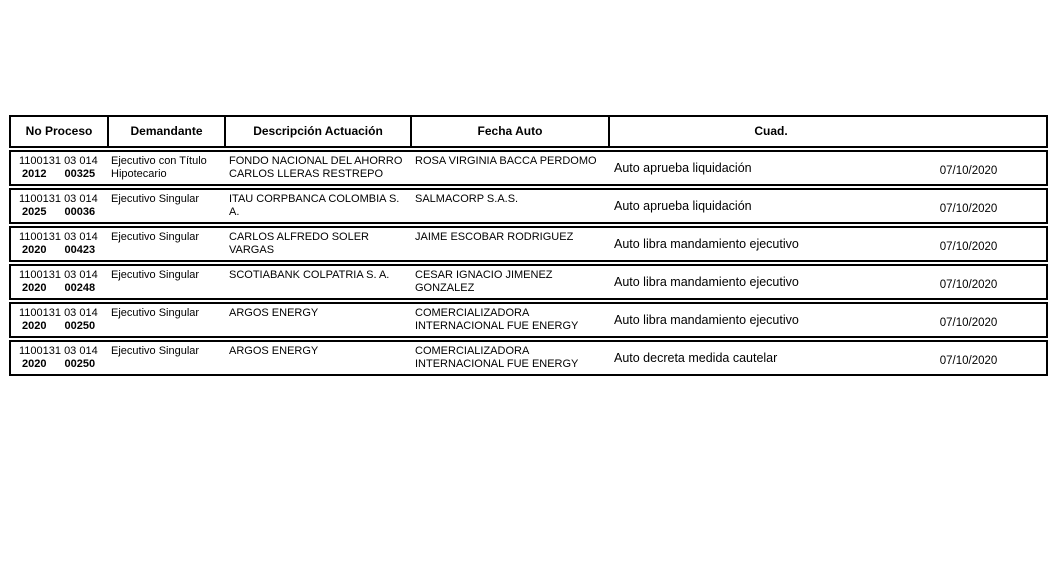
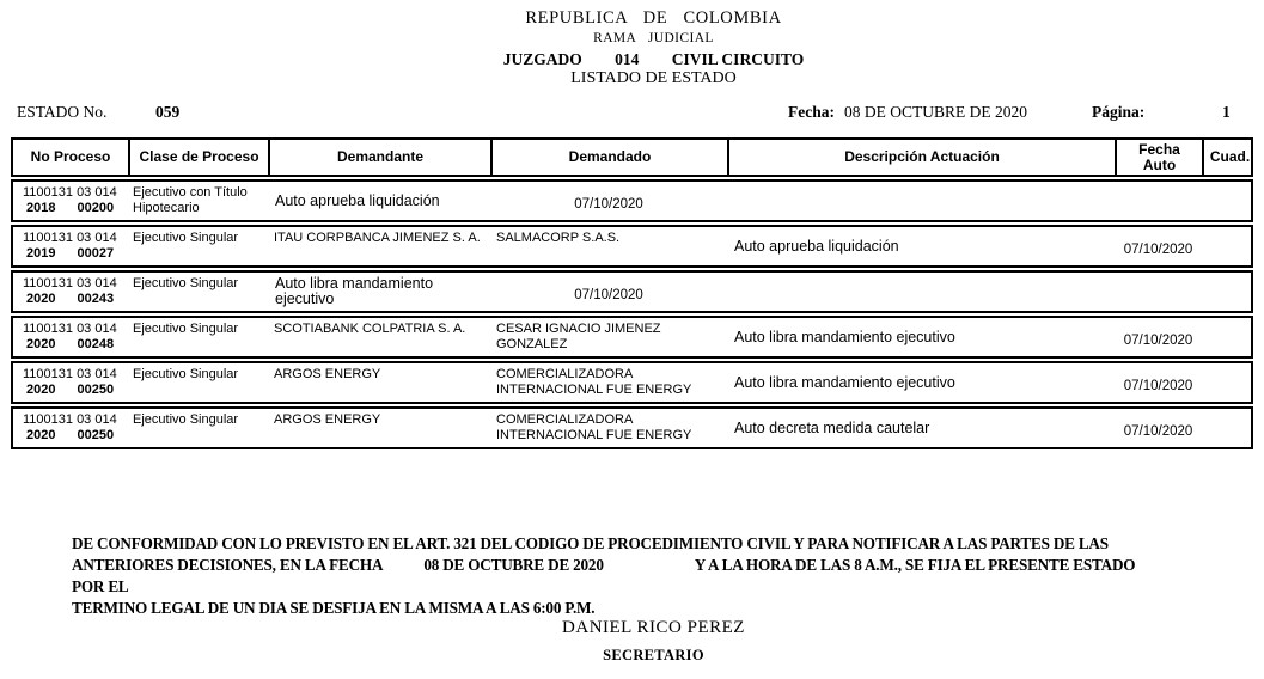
+ REPUBLICA DE COLOMBIA
+ RAMA JUDICIAL
+ JUZGADO 014 CIVIL CIRCUITO
+ LISTADO DE ESTADO
+ ESTADO No.
+ 059
+ Fecha:
+ 08 DE OCTUBRE DE 2020
+ Página:
+ 1
  No Proceso
+ Clase de Proceso
  Demandante
+ Demandado
  Descripción Actuación
  Fecha Auto
  Cuad.
  1100131 03 014
- 2012
+ 2018
- 00325
+ 00200
  Ejecutivo con Título Hipotecario
- FONDO NACIONAL DEL AHORRO CARLOS LLERAS RESTREPO
- ROSA VIRGINIA BACCA PERDOMO
  Auto aprueba liquidación
  07/10/2020
  1100131 03 014
- 2025
+ 2019
- 00036
+ 00027
  Ejecutivo Singular
- ITAU CORPBANCA COLOMBIA S. A.
+ ITAU CORPBANCA JIMENEZ S. A.
  SALMACORP S.A.S.
  Auto aprueba liquidación
  07/10/2020
  1100131 03 014
  2020
- 00423
+ 00243
  Ejecutivo Singular
- CARLOS ALFREDO SOLER VARGAS
- JAIME ESCOBAR RODRIGUEZ
  Auto libra mandamiento ejecutivo
  07/10/2020
  1100131 03 014
  2020
  00248
  Ejecutivo Singular
  SCOTIABANK COLPATRIA S. A.
  CESAR IGNACIO JIMENEZ GONZALEZ
  Auto libra mandamiento ejecutivo
  07/10/2020
  1100131 03 014
  2020
  00250
  Ejecutivo Singular
  ARGOS ENERGY
  COMERCIALIZADORA INTERNACIONAL FUE ENERGY
  Auto libra mandamiento ejecutivo
  07/10/2020
  1100131 03 014
  2020
  00250
  Ejecutivo Singular
  ARGOS ENERGY
  COMERCIALIZADORA INTERNACIONAL FUE ENERGY
  Auto decreta medida cautelar
  07/10/2020
+ DE CONFORMIDAD CON LO PREVISTO EN EL ART. 321 DEL CODIGO DE PROCEDIMIENTO CIVIL Y PARA NOTIFICAR A LAS PARTES DE LAS
+ ANTERIORES DECISIONES, EN LA FECHA 08 DE OCTUBRE DE 2020 Y A LA HORA DE LAS 8 A.M., SE FIJA EL PRESENTE ESTADO POR EL
+ TERMINO LEGAL DE UN DIA SE DESFIJA EN LA MISMA A LAS 6:00 P.M.
+ DANIEL RICO PEREZ
+ SECRETARIO
